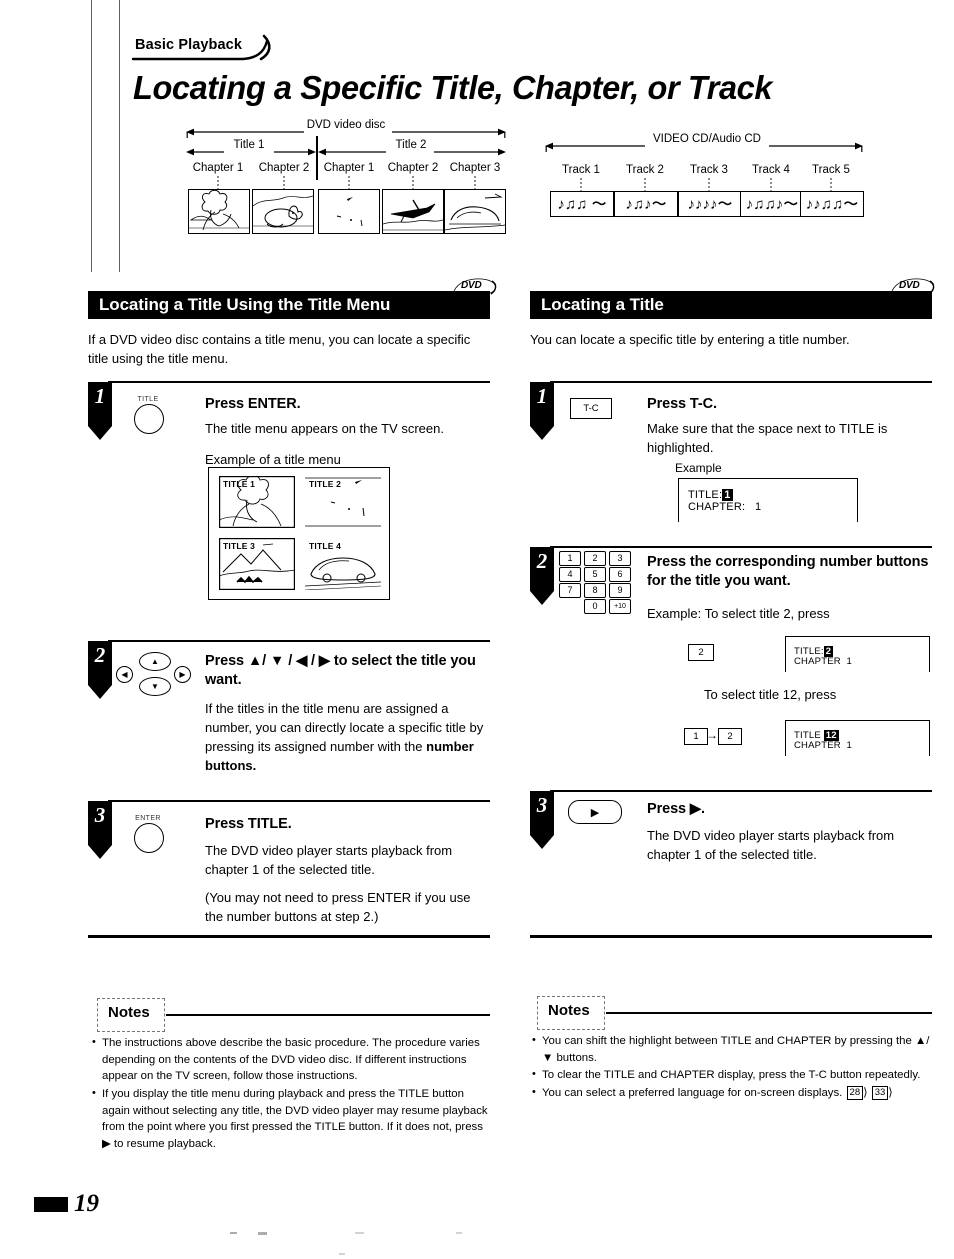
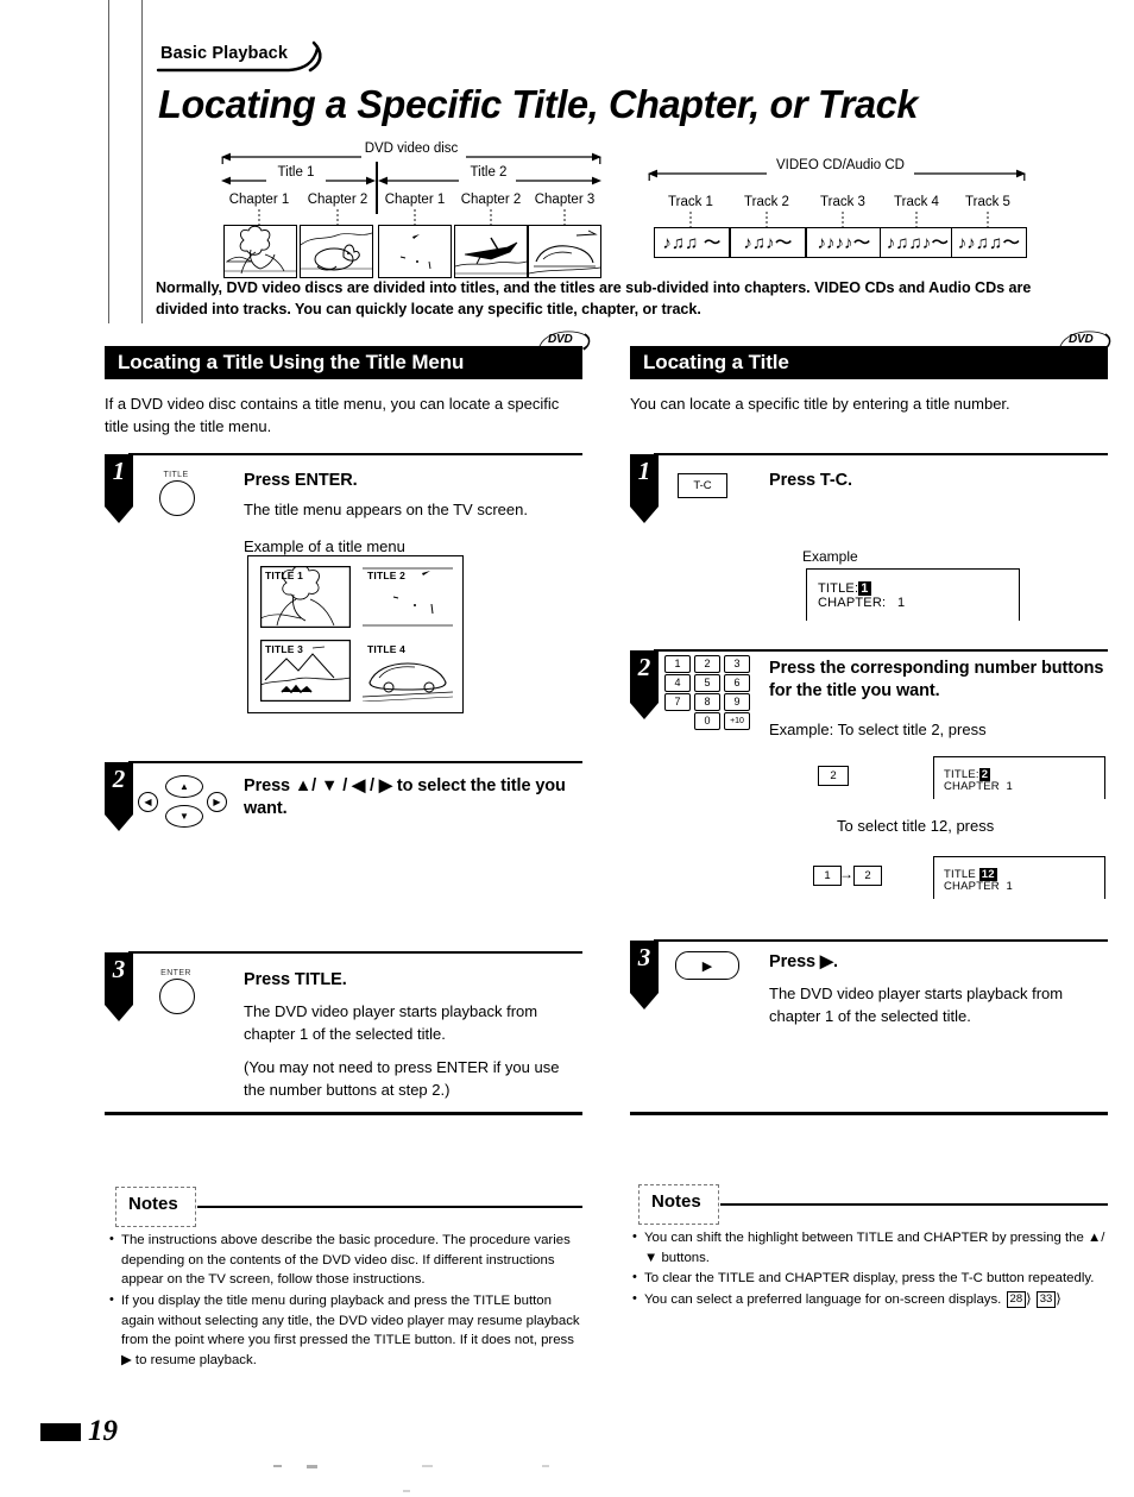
  Basic Playback
  Locating a Specific Title, Chapter, or Track
  DVD video disc
  Title 1
  Title 2
  Chapter 1
  Chapter 2
  Chapter 1
  Chapter 2
  Chapter 3
  VIDEO CD/Audio CD
  Track 1
  Track 2
  Track 3
  Track 4
  Track 5
  ♪♫♫ 〜
  ♪♫♪〜
  ♪♪♪♪〜
  ♪♫♫♪〜
  ♪♪♫♫〜
+ Normally, DVD video discs are divided into titles, and the titles are sub-divided into chapters. VIDEO CDs and Audio CDs are divided into tracks. You can quickly locate any specific title, chapter, or track.
  DVD
  Locating a Title Using the Title Menu
  If a DVD video disc contains a title menu, you can locate a specific title using the title menu.
  1
  Press ENTER.
  The title menu appears on the TV screen.
  Example of a title menu
  TITLE 1
  TITLE 2
  TITLE 3
  TITLE 4
  2
  ▲
  ▼
  ◀
  ▶
  Press ▲/ ▼ / ◀ / ▶ to select the title you want.
- If the titles in the title menu are assigned a number, you can directly locate a specific title by pressing its assigned number with the number buttons.
  3
  Press TITLE.
  The DVD video player starts playback from chapter 1 of the selected title.
  (You may not need to press ENTER if you use the number buttons at step 2.)
  Notes
  The instructions above describe the basic procedure. The procedure varies depending on the contents of the DVD video disc. If different instructions appear on the TV screen, follow those instructions.
  If you display the title menu during playback and press the TITLE button again without selecting any title, the DVD video player may resume playback from the point where you first pressed the TITLE button. If it does not, press ▶ to resume playback.
  DVD
  Locating a Title
  You can locate a specific title by entering a title number.
  1
  T-C
  Press T-C.
- Make sure that the space next to TITLE is highlighted.
  Example
  TITLE: 1
  CHAPTER: 1
  2
  1
  2
  3
  4
  5
  6
  7
  8
  9
  0
  Press the corresponding number buttons for the title you want.
  Example: To select title 2, press
  2
  TITLE: 2
  CHAPTER 1
  To select title 12, press
  1
  →
  2
  TITLE 12
  CHAPTER 1
  3
  ▶
  Press ▶.
  The DVD video player starts playback from chapter 1 of the selected title.
  Notes
  You can shift the highlight between TITLE and CHAPTER by pressing the ▲/▼ buttons.
  To clear the TITLE and CHAPTER display, press the T-C button repeatedly.
  You can select a preferred language for on-screen displays. 28 ⟩ 33 ⟩
  19
